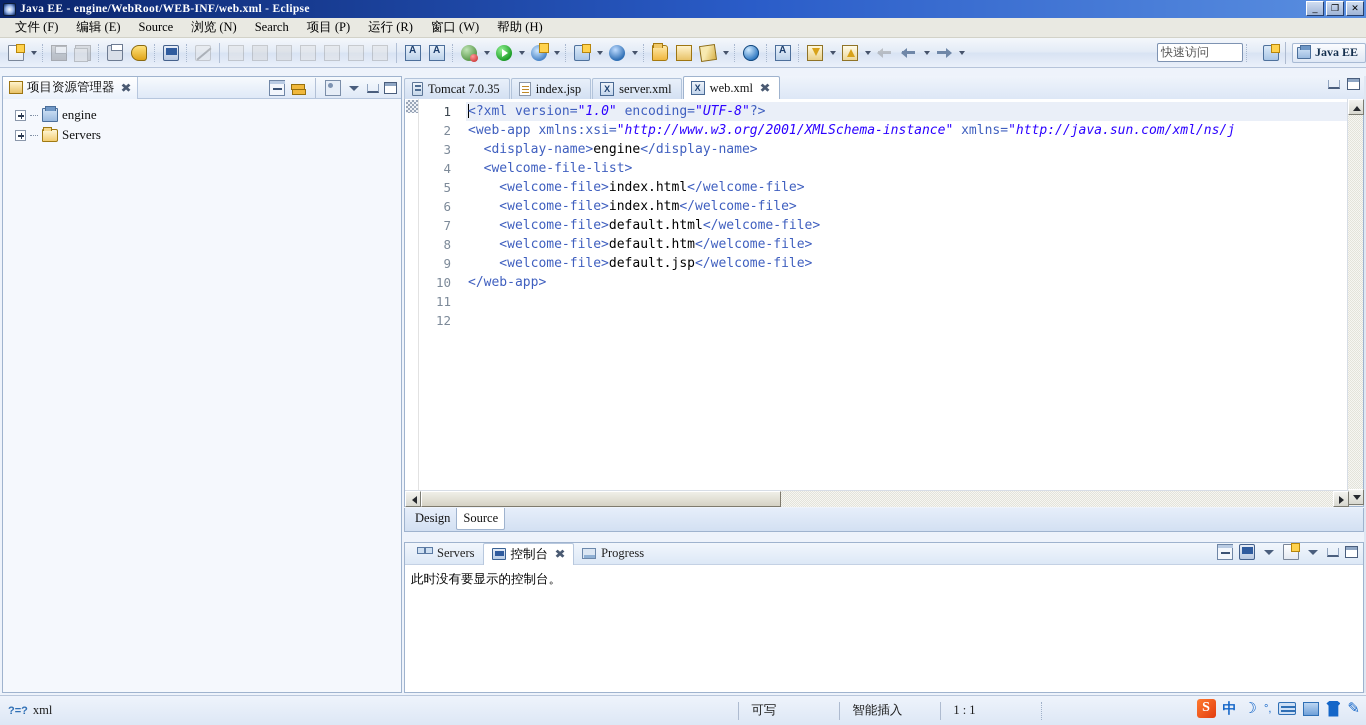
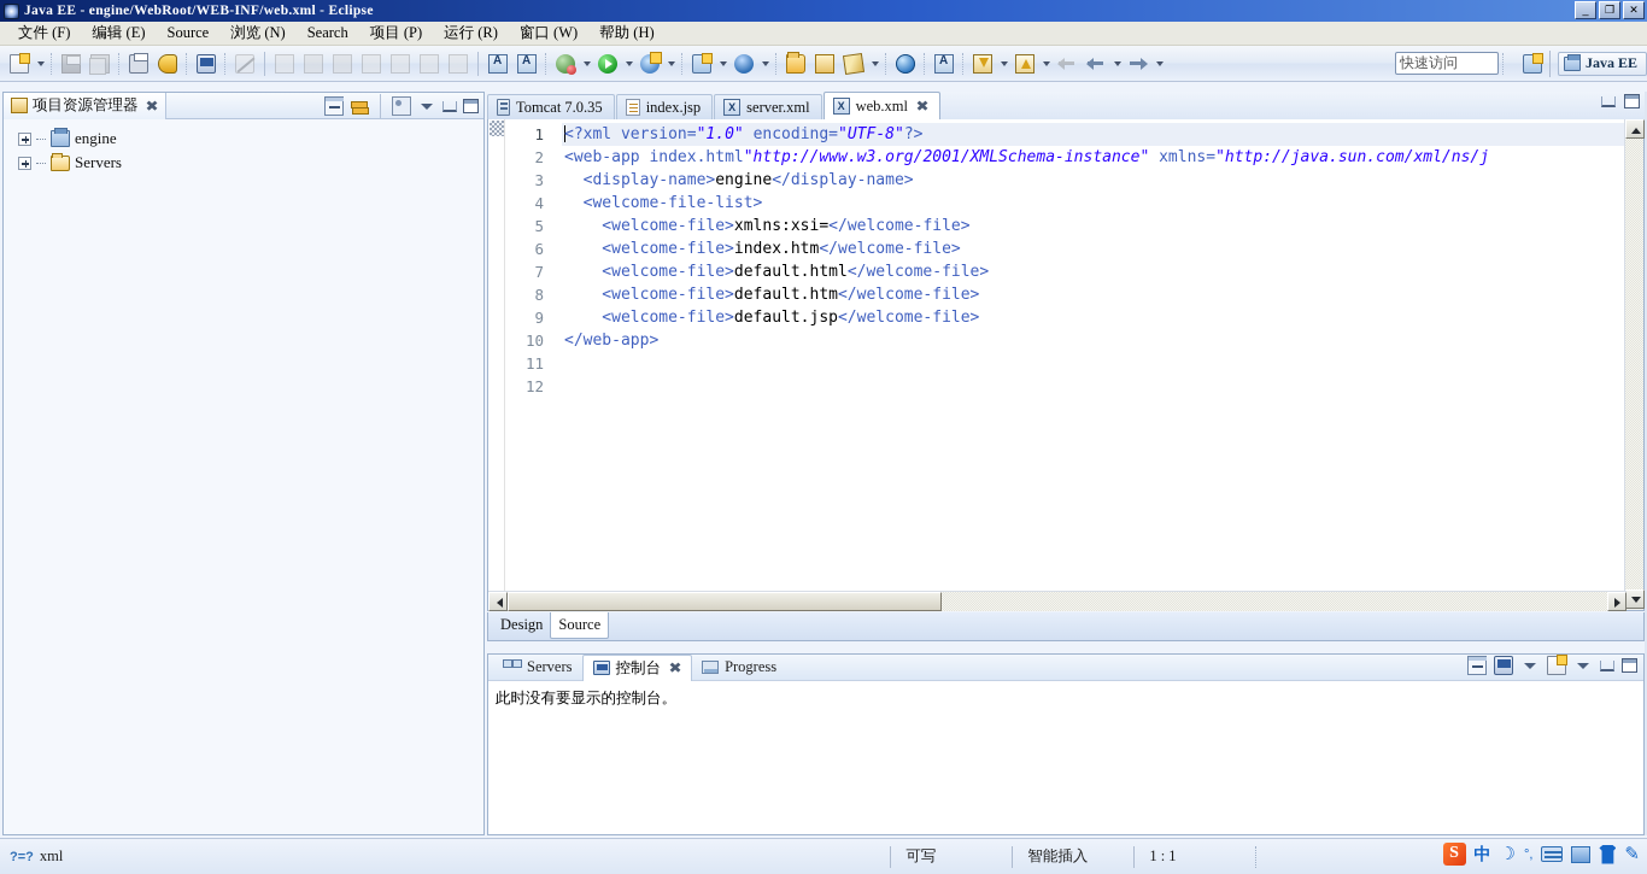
  Java EE - engine/WebRoot/WEB-INF/web.xml - Eclipse
  _
  ❐
  ✕
  文件 (F)
  编辑 (E)
  Source
  浏览 (N)
  Search
  项目 (P)
  运行 (R)
  窗口 (W)
  帮助 (H)
  快速访问
  Java EE
  项目资源管理器
  ✖
  engine
  Servers
  Tomcat 7.0.35
  index.jsp
  X
  server.xml
  X
  web.xml
  ✖
  1
  2
  3
  4
  5
  6
  7
  8
  9
  10
  11
  12
  <?xml version="1.0" encoding="UTF-8"?>
- <web-app xmlns:xsi="http://www.w3.org/2001/XMLSchema-instance" xmlns="http://java.sun.com/xml/ns/j
+ <web-app index.html"http://www.w3.org/2001/XMLSchema-instance" xmlns="http://java.sun.com/xml/ns/j
  <display-name>engine</display-name>
  <welcome-file-list>
- <welcome-file>index.html</welcome-file>
+ <welcome-file>xmlns:xsi=</welcome-file>
  <welcome-file>index.htm</welcome-file>
  <welcome-file>default.html</welcome-file>
  <welcome-file>default.htm</welcome-file>
  <welcome-file>default.jsp</welcome-file>
  </web-app>
  Design
  Source
  Servers
  控制台
  ✖
  Progress
  此时没有要显示的控制台。
  ?=?
  xml
  可写
  智能插入
  1 : 1
  S
  中
  ☽
  °,
  ✎
